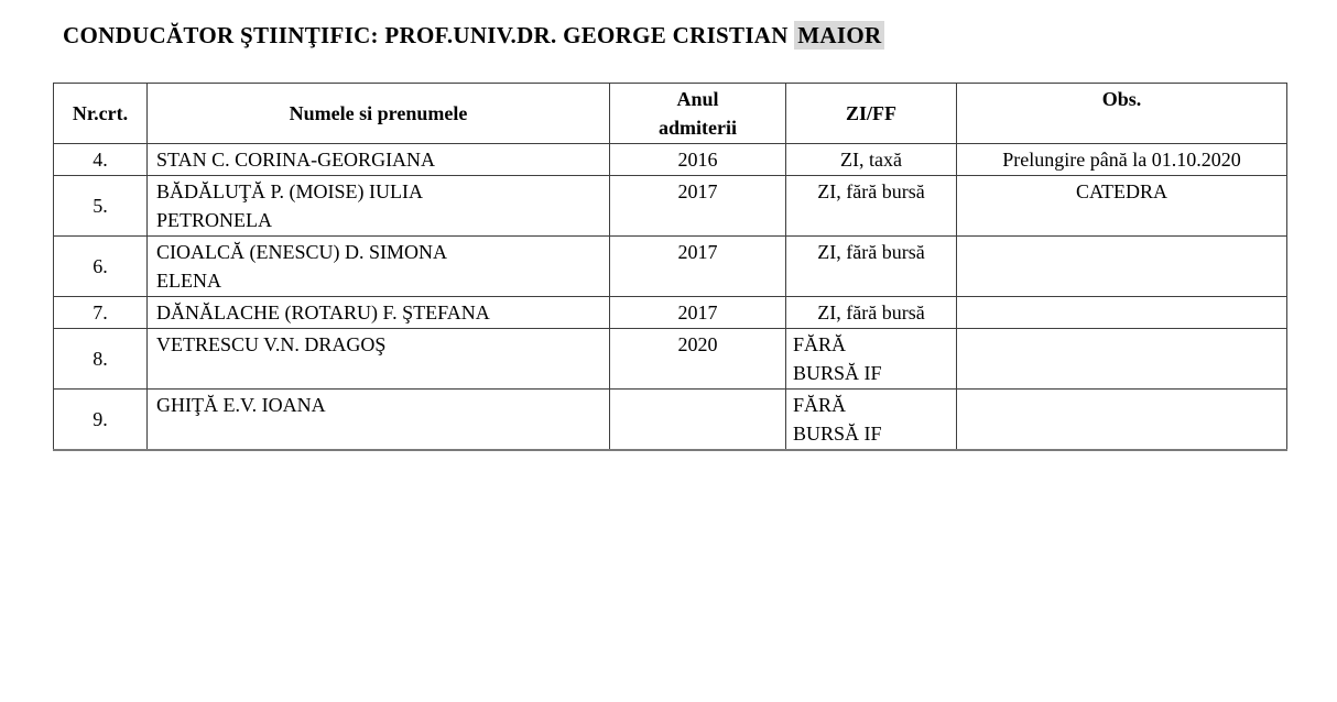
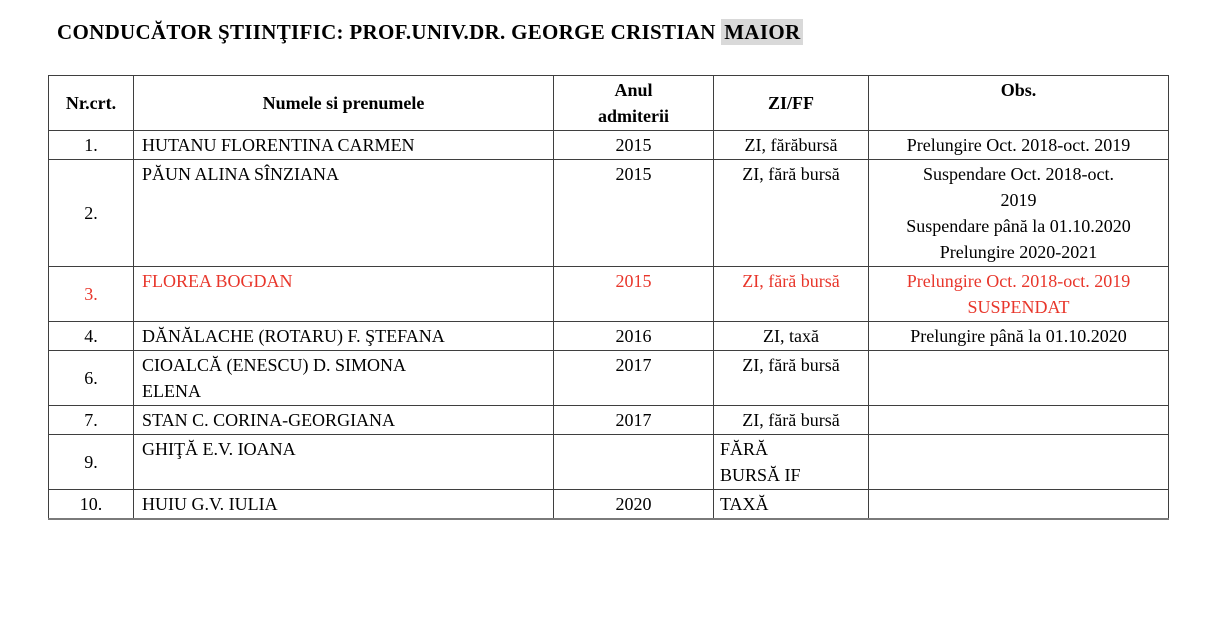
  CONDUCĂTOR ŞTIINŢIFIC: PROF.UNIV.DR. GEORGE CRISTIAN MAIOR
  Nr.crt.	Numele si prenumele	Anul admiterii	ZI/FF	Obs.
+ 1.	HUTANU FLORENTINA CARMEN	2015	ZI, fărăbursă	Prelungire Oct. 2018-oct. 2019
+ 2.	PĂUN ALINA SÎNZIANA	2015	ZI, fără bursă	Suspendare Oct. 2018-oct. 2019 Suspendare până la 01.10.2020 Prelungire 2020-2021
+ 3.	FLOREA BOGDAN	2015	ZI, fără bursă	Prelungire Oct. 2018-oct. 2019 SUSPENDAT
- 4.	STAN C. CORINA-GEORGIANA	2016	ZI, taxă	Prelungire până la 01.10.2020
+ 4.	DĂNĂLACHE (ROTARU) F. ŞTEFANA	2016	ZI, taxă	Prelungire până la 01.10.2020
- 5.	BĂDĂLUŢĂ P. (MOISE) IULIA PETRONELA	2017	ZI, fără bursă	CATEDRA
  6.	CIOALCĂ (ENESCU) D. SIMONA ELENA	2017	ZI, fără bursă
- 7.	DĂNĂLACHE (ROTARU) F. ŞTEFANA	2017	ZI, fără bursă
+ 7.	STAN C. CORINA-GEORGIANA	2017	ZI, fără bursă
- 8.	VETRESCU V.N. DRAGOŞ	2020	FĂRĂ BURSĂ IF
  9.	GHIŢĂ E.V. IOANA		FĂRĂ BURSĂ IF
+ 10.	HUIU G.V. IULIA	2020	TAXĂ
